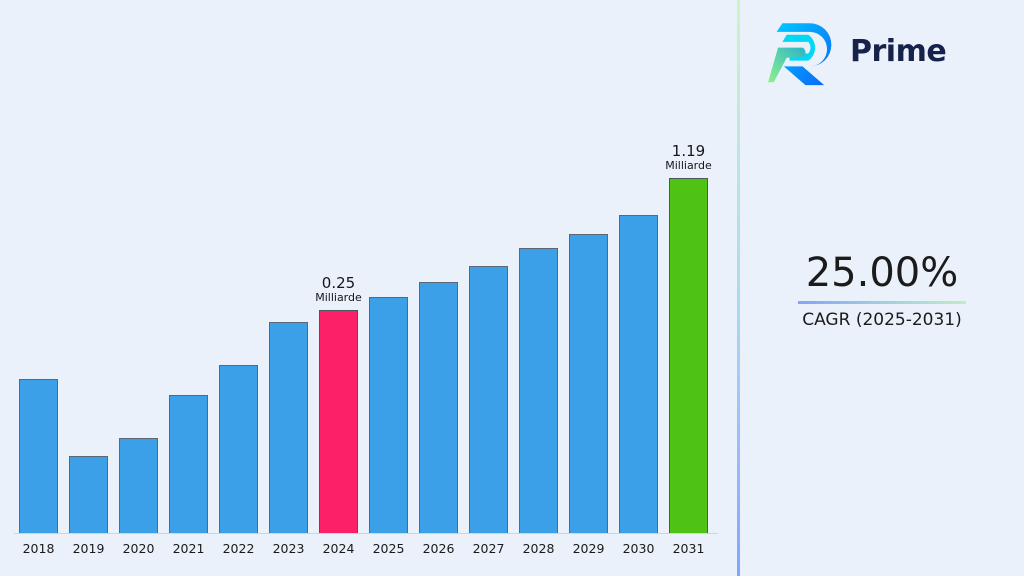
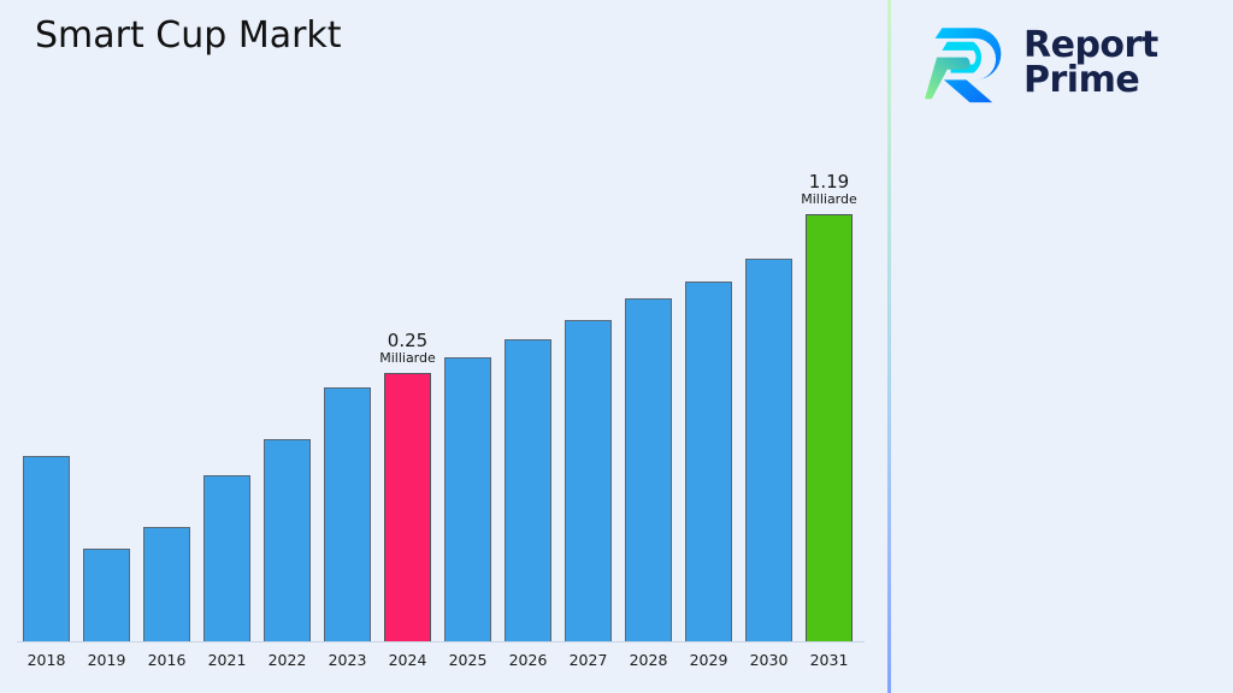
+ Smart Cup Markt
  2018
  2019
- 2020
+ 2016
  2021
  2022
  2023
  0.25
  Milliarde
  2024
  2025
  2026
  2027
  2028
  2029
  2030
  1.19
  Milliarde
  2031
+ Report
  Prime
- 25.00%
- CAGR (2025-2031)
